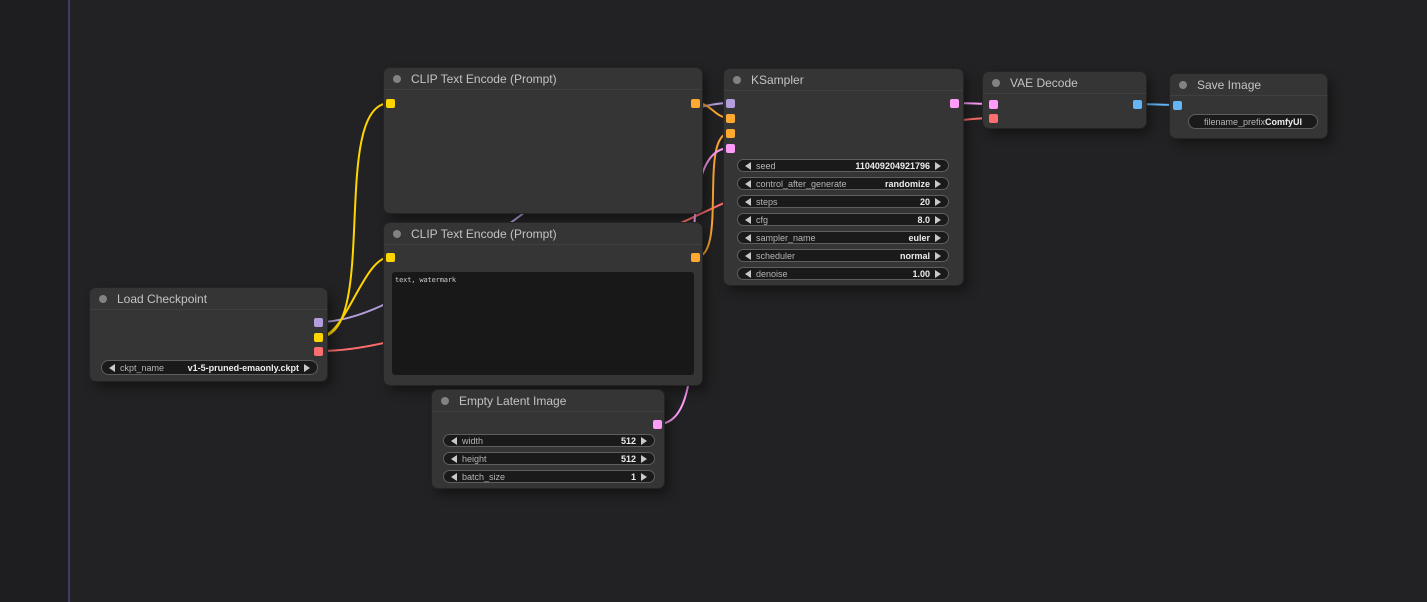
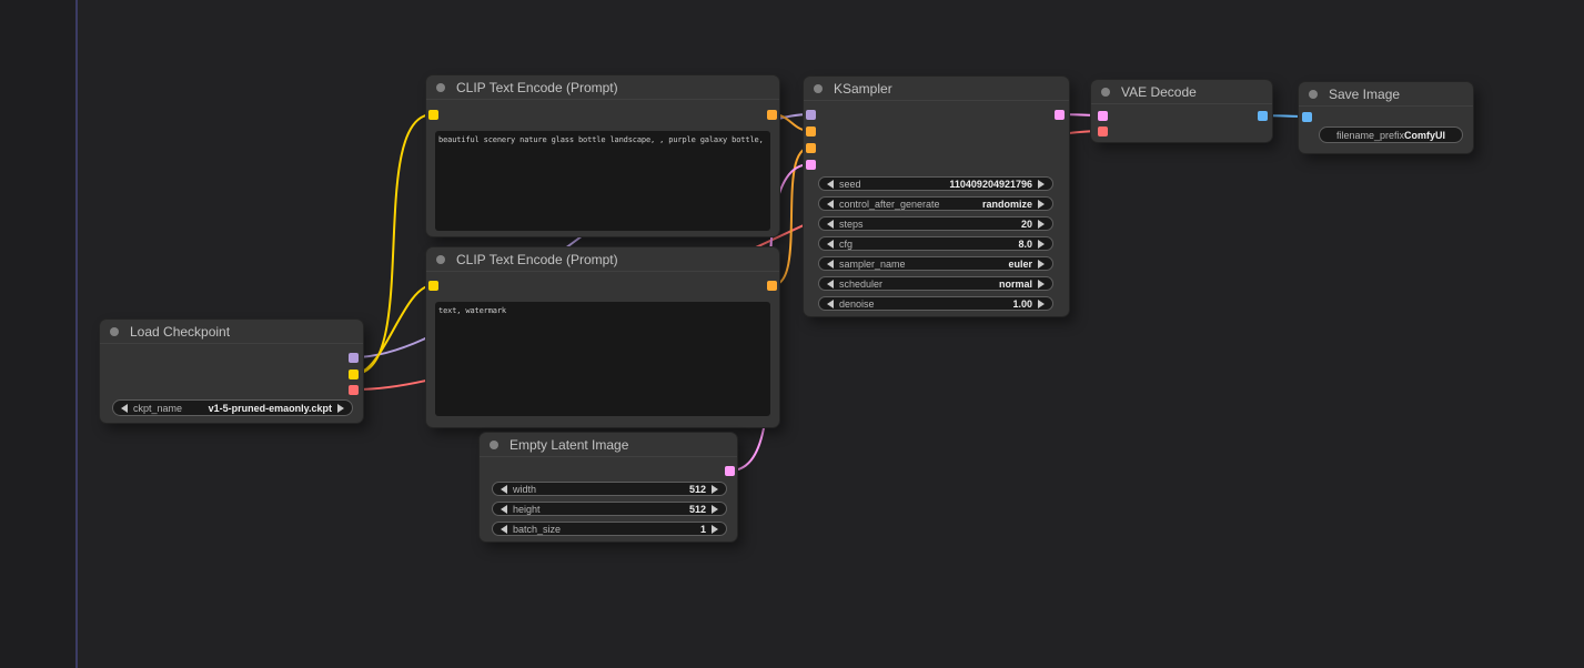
  Load Checkpoint
  ckpt_name
  v1-5-pruned-emaonly.ckpt
  CLIP Text Encode (Prompt)
+ beautiful scenery nature glass bottle landscape, , purple galaxy bottle,
  CLIP Text Encode (Prompt)
  text, watermark
  Empty Latent Image
  width
  512
  height
  512
  batch_size
  1
  KSampler
  seed
  110409204921796
  control_after_generate
  randomize
  steps
  20
  cfg
  8.0
  sampler_name
  euler
  scheduler
  normal
  denoise
  1.00
  VAE Decode
  Save Image
  filename_prefix
  ComfyUI
